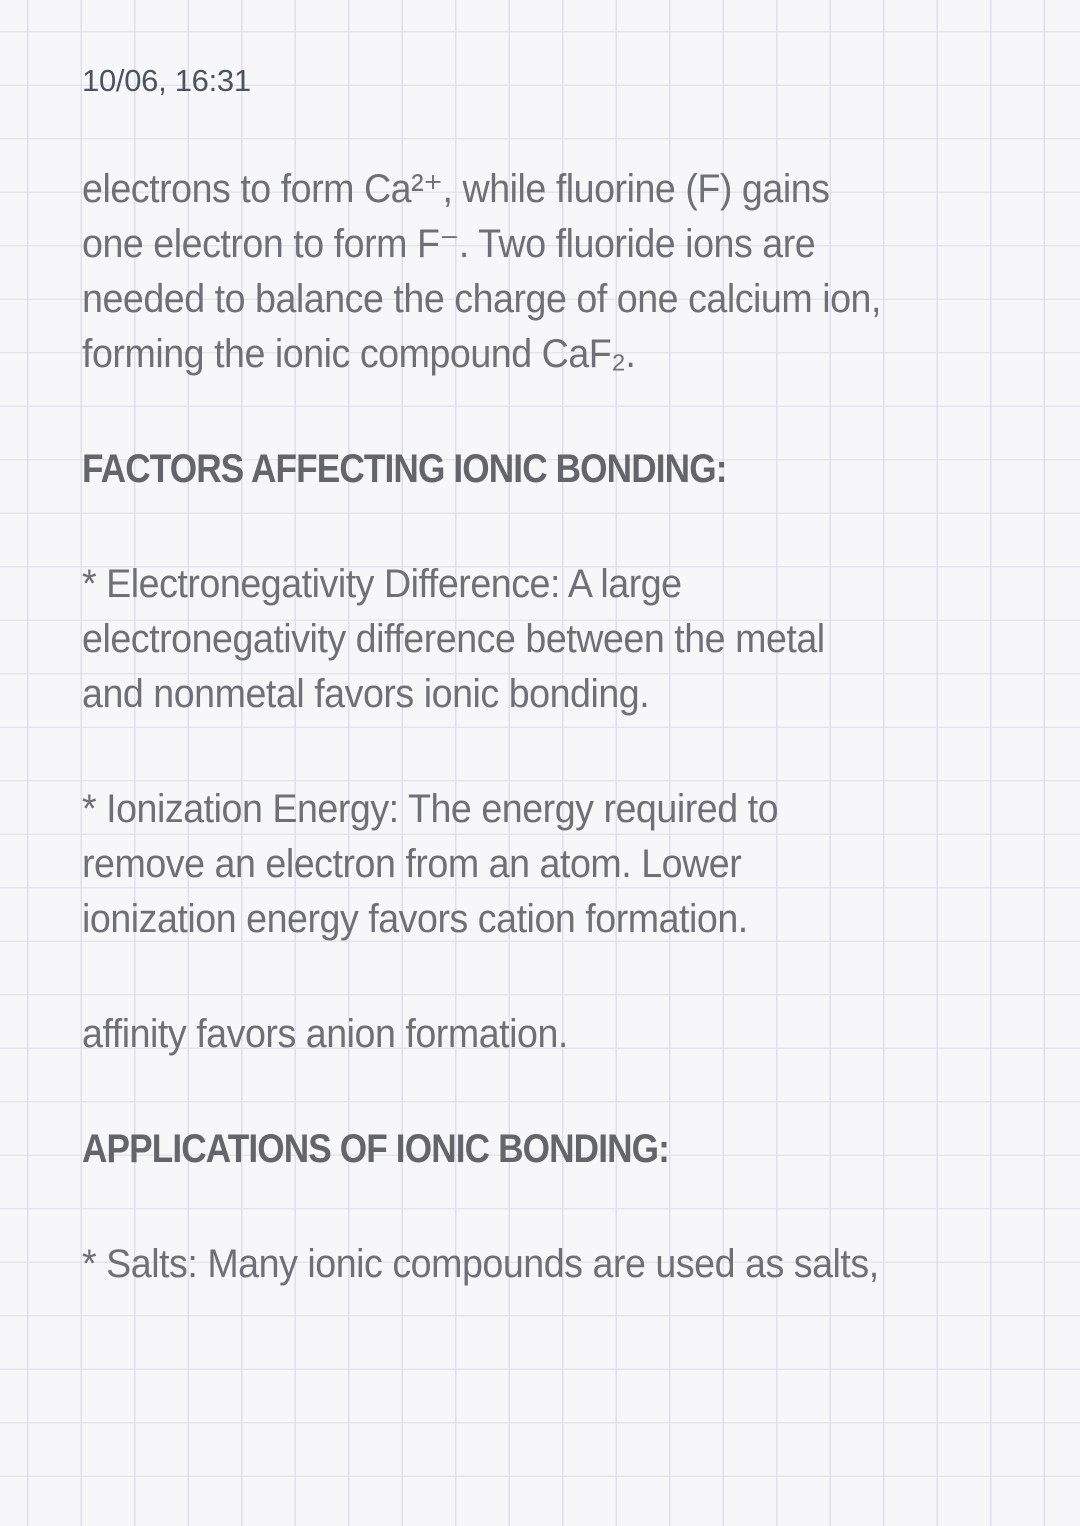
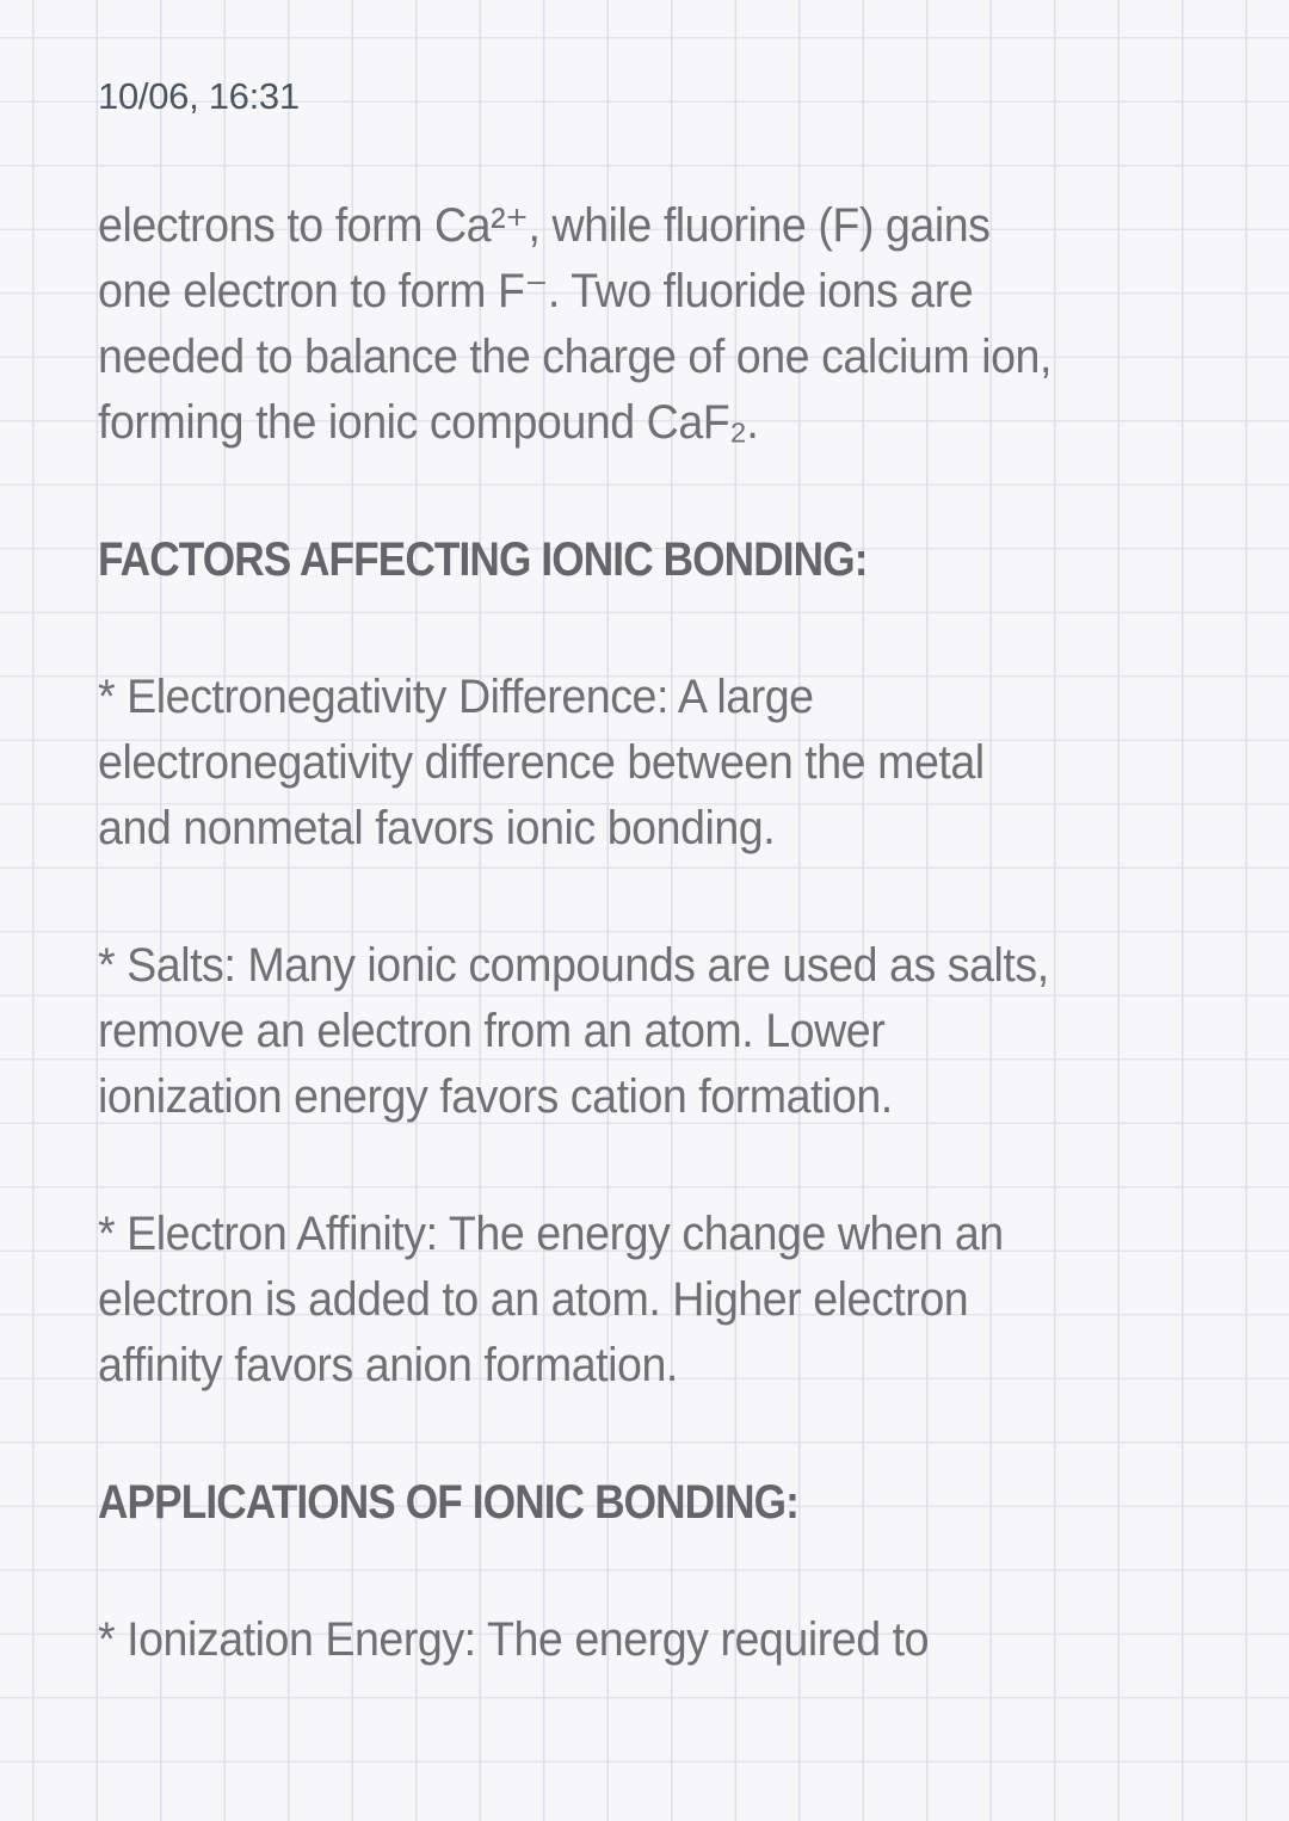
  10/06, 16:31
  electrons to form Ca²⁺, while fluorine (F) gains
  one electron to form F⁻. Two fluoride ions are
  needed to balance the charge of one calcium ion,
  forming the ionic compound CaF₂.
  FACTORS AFFECTING IONIC BONDING:
  * Electronegativity Difference: A large
  electronegativity difference between the metal
  and nonmetal favors ionic bonding.
- * Ionization Energy: The energy required to
+ * Salts: Many ionic compounds are used as salts,
  remove an electron from an atom. Lower
  ionization energy favors cation formation.
+ * Electron Affinity: The energy change when an
+ electron is added to an atom. Higher electron
  affinity favors anion formation.
  APPLICATIONS OF IONIC BONDING:
- * Salts: Many ionic compounds are used as salts,
+ * Ionization Energy: The energy required to
